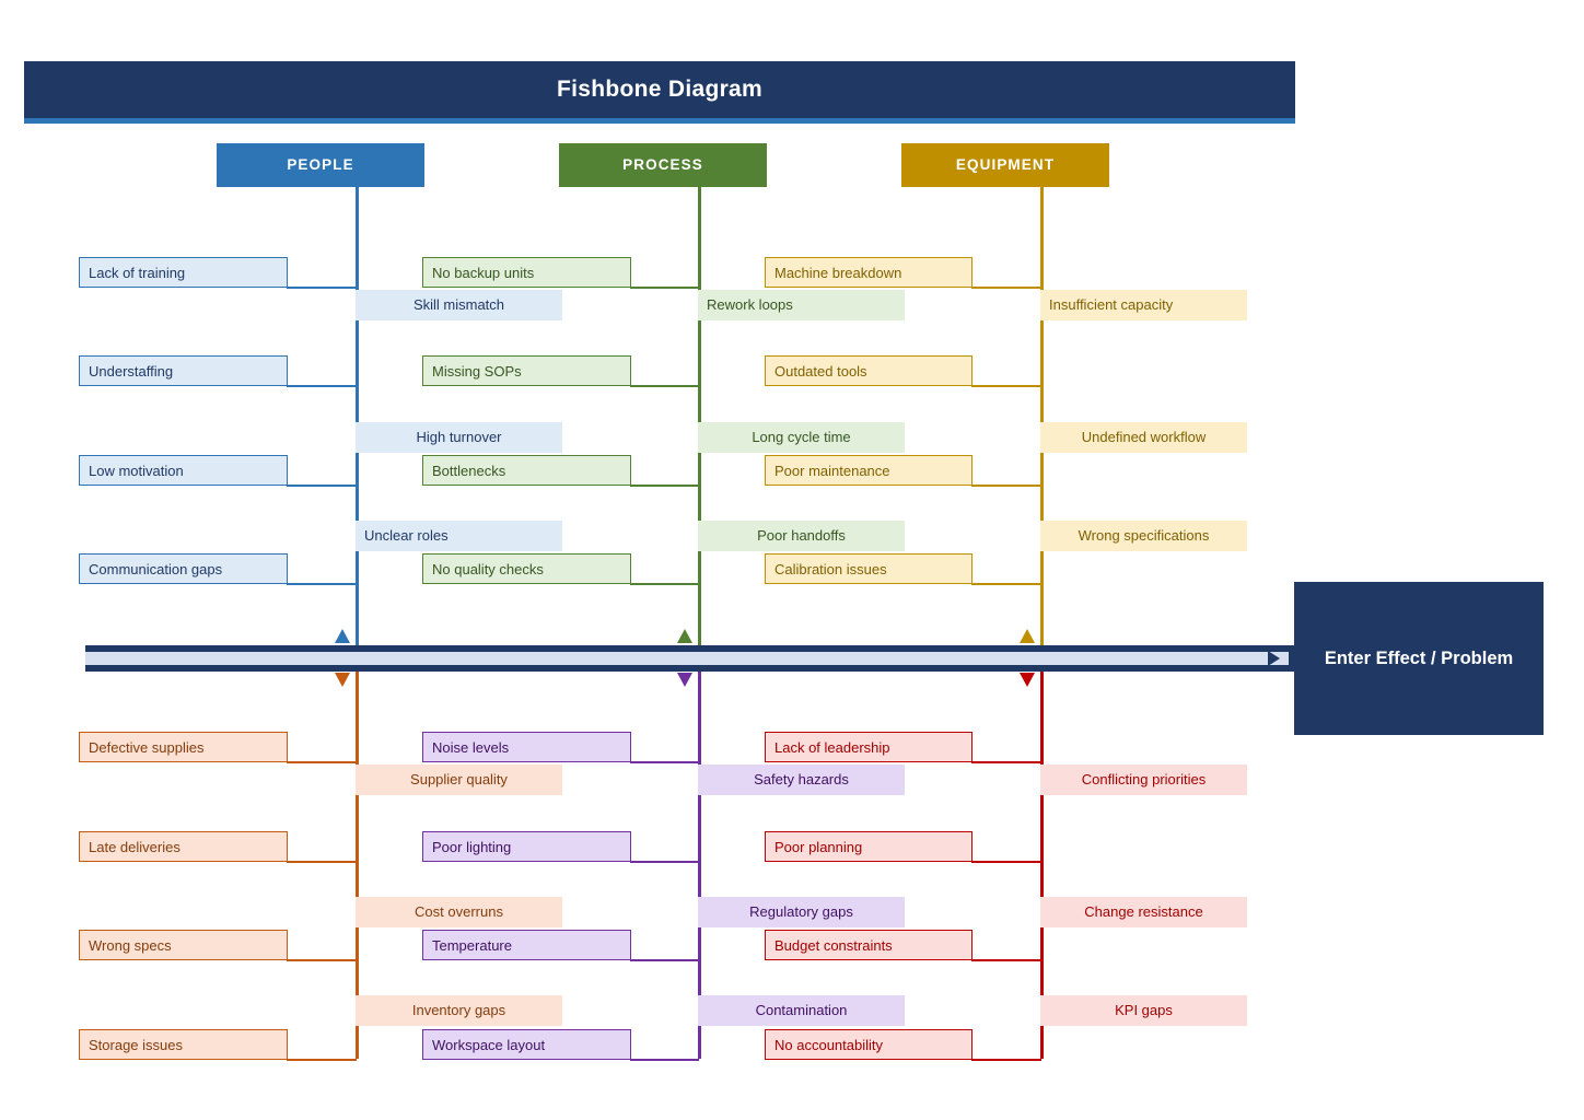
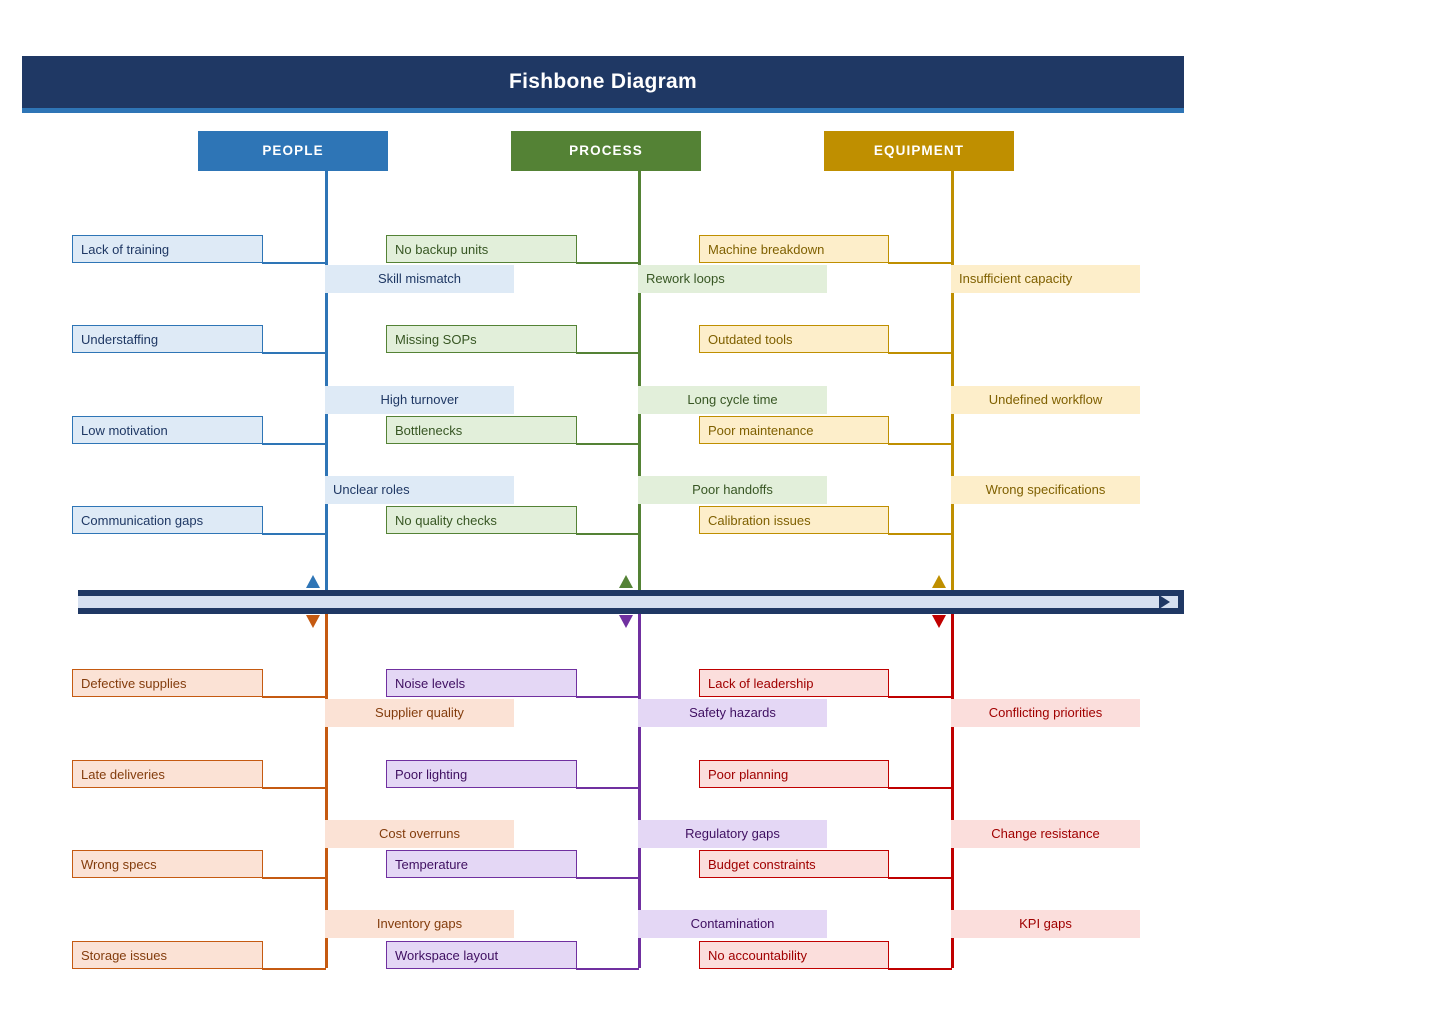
  Fishbone Diagram
  PEOPLE
  PROCESS
  EQUIPMENT
  Lack of training
  Skill mismatch
  Understaffing
  High turnover
  Low motivation
  Unclear roles
  Communication gaps
  No backup units
  Rework loops
  Missing SOPs
  Long cycle time
  Bottlenecks
  Poor handoffs
  No quality checks
  Machine breakdown
  Insufficient capacity
  Outdated tools
  Undefined workflow
  Poor maintenance
  Wrong specifications
  Calibration issues
  Defective supplies
  Supplier quality
  Late deliveries
  Cost overruns
  Wrong specs
  Inventory gaps
  Storage issues
  Noise levels
  Safety hazards
  Poor lighting
  Regulatory gaps
  Temperature
  Contamination
  Workspace layout
  Lack of leadership
  Conflicting priorities
  Poor planning
  Change resistance
  Budget constraints
  KPI gaps
  No accountability
- Enter Effect / Problem
